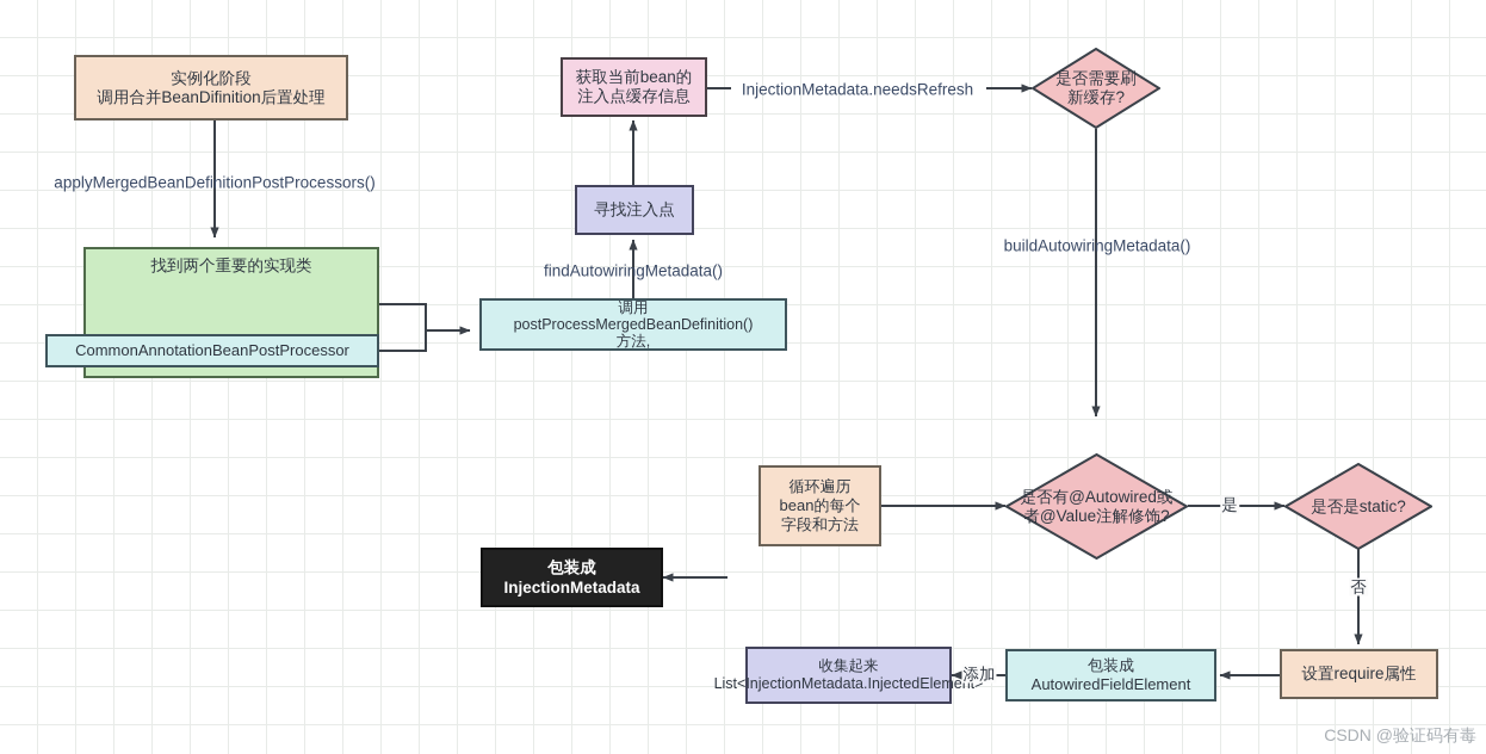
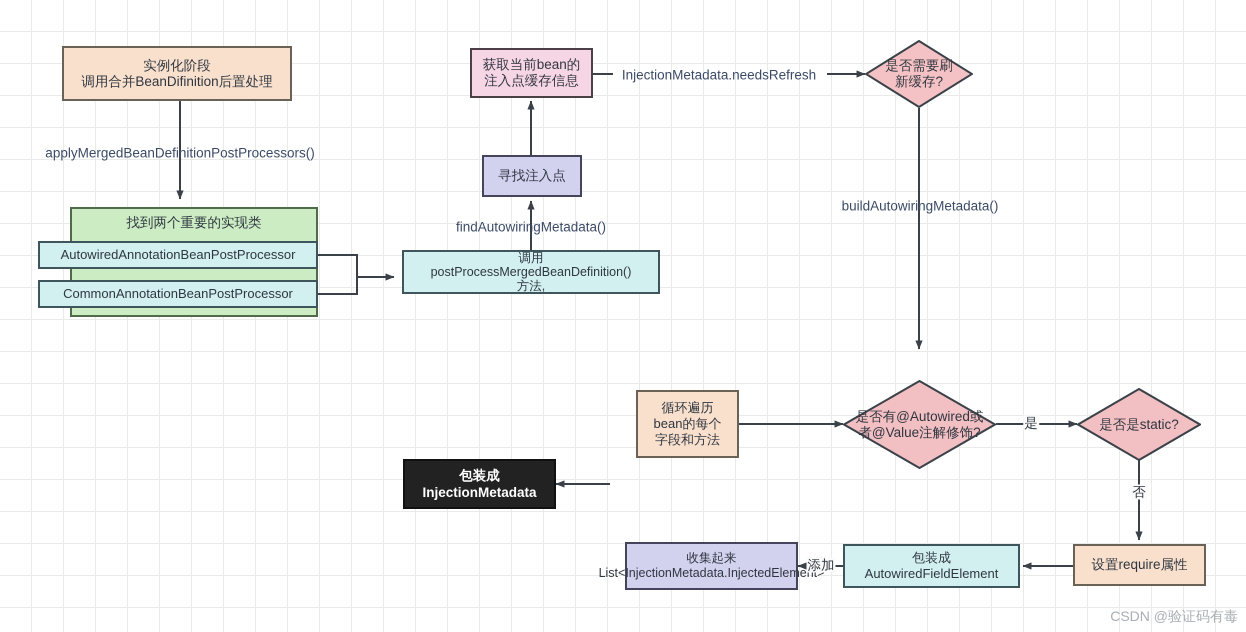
  是否需要刷
  新缓存?
  是否有@Autowired或
  者@Value注解修饰?
  是否是static?
  实例化阶段
  调用合并BeanDifinition后置处理
  找到两个重要的实现类
+ AutowiredAnnotationBeanPostProcessor
  CommonAnnotationBeanPostProcessor
  调用
  postProcessMergedBeanDefinition()
  方法,
  寻找注入点
  获取当前bean的
  注入点缓存信息
  循环遍历
  bean的每个
  字段和方法
  设置require属性
  包装成
  AutowiredFieldElement
  收集起来
  List<InjectionMetadata.InjectedElement>
  包装成
  InjectionMetadata
  applyMergedBeanDefinitionPostProcessors()
  findAutowiringMetadata()
  InjectionMetadata.needsRefresh
  buildAutowiringMetadata()
  是
  否
  添加
  CSDN @验证码有毒
